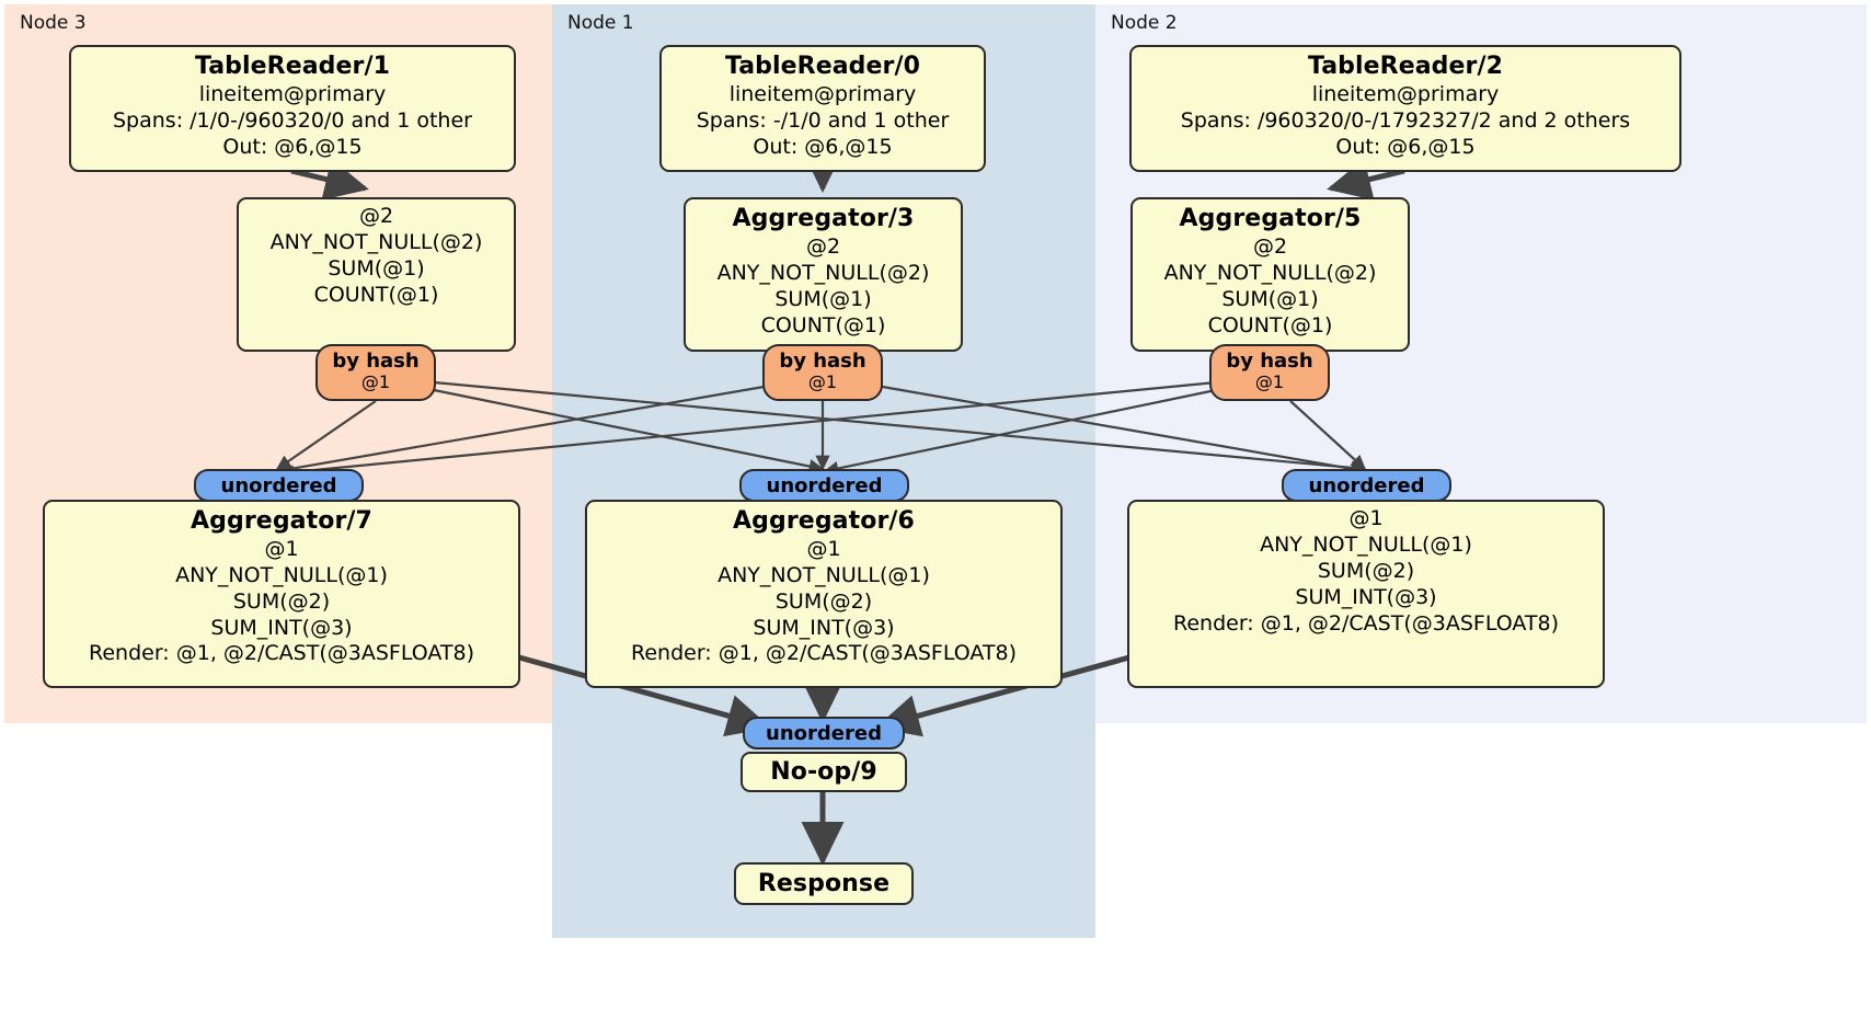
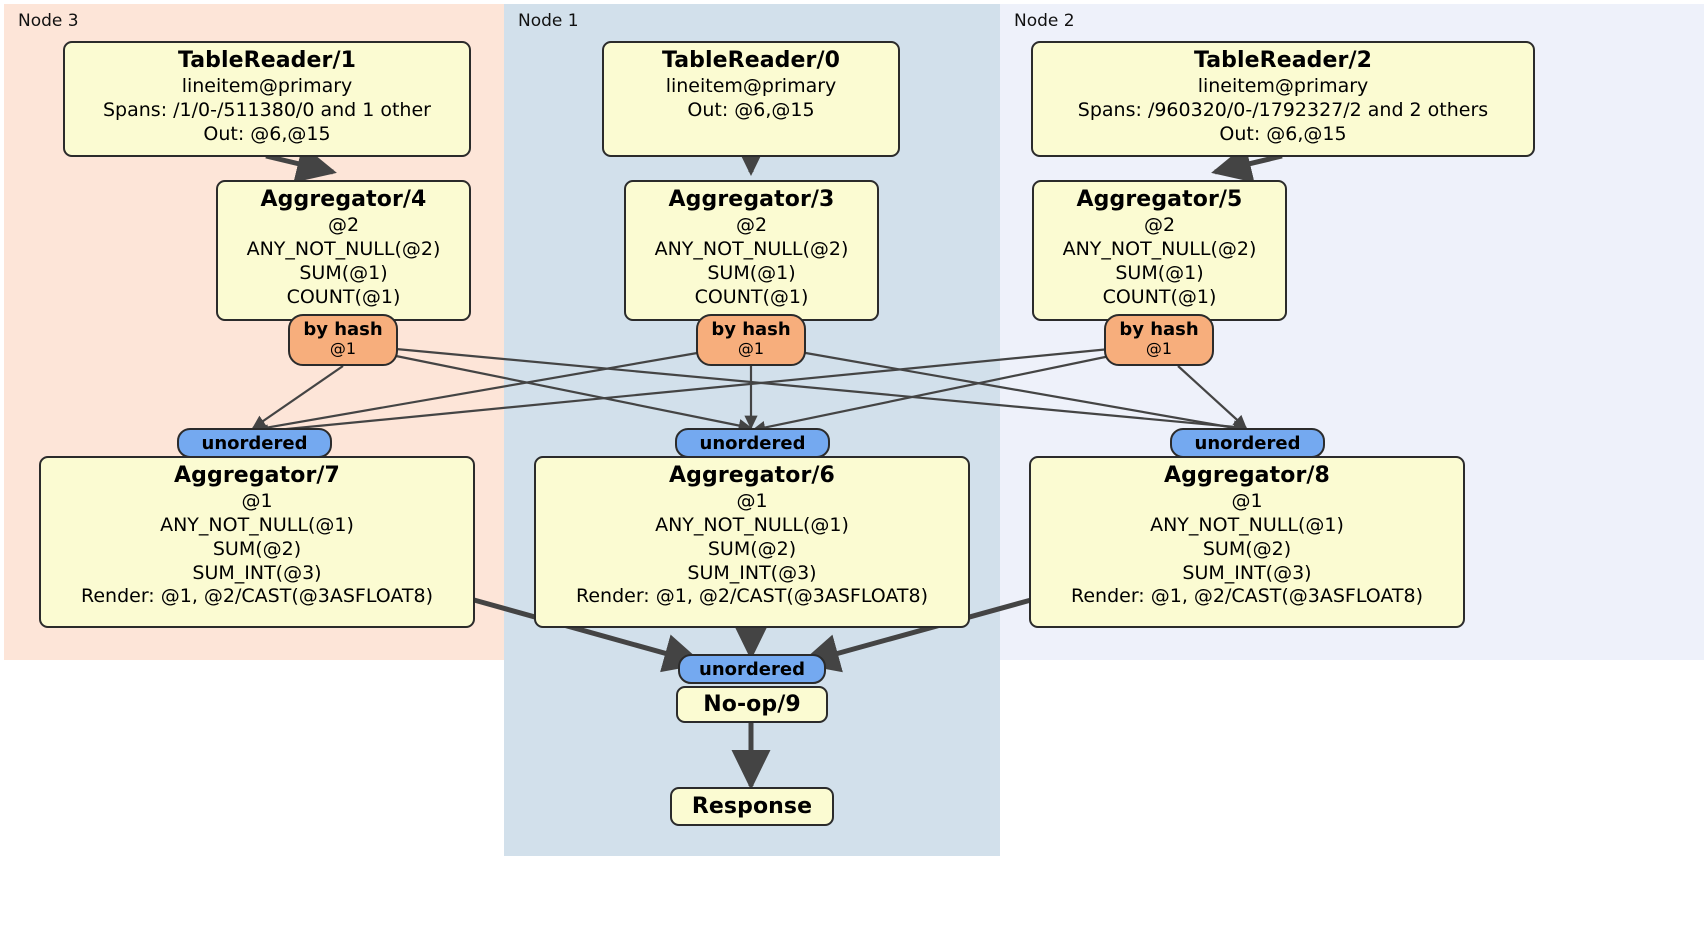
  Node 3
  Node 1
  Node 2
  TableReader/1
  lineitem@primary
- Spans: /1/0-/960320/0 and 1 other
+ Spans: /1/0-/511380/0 and 1 other
  Out: @6,@15
  TableReader/0
  lineitem@primary
- Spans: -/1/0 and 1 other
  Out: @6,@15
  TableReader/2
  lineitem@primary
  Spans: /960320/0-/1792327/2 and 2 others
  Out: @6,@15
+ Aggregator/4
  @2
  ANY_NOT_NULL(@2)
  SUM(@1)
  COUNT(@1)
  Aggregator/3
  @2
  ANY_NOT_NULL(@2)
  SUM(@1)
  COUNT(@1)
  Aggregator/5
  @2
  ANY_NOT_NULL(@2)
  SUM(@1)
  COUNT(@1)
  by hash
  @1
  by hash
  @1
  by hash
  @1
  unordered
  unordered
  unordered
  Aggregator/7
  @1
  ANY_NOT_NULL(@1)
  SUM(@2)
  SUM_INT(@3)
  Render: @1, @2/CAST(@3ASFLOAT8)
  Aggregator/6
  @1
  ANY_NOT_NULL(@1)
  SUM(@2)
  SUM_INT(@3)
  Render: @1, @2/CAST(@3ASFLOAT8)
+ Aggregator/8
  @1
  ANY_NOT_NULL(@1)
  SUM(@2)
  SUM_INT(@3)
  Render: @1, @2/CAST(@3ASFLOAT8)
  unordered
  No-op/9
  Response
